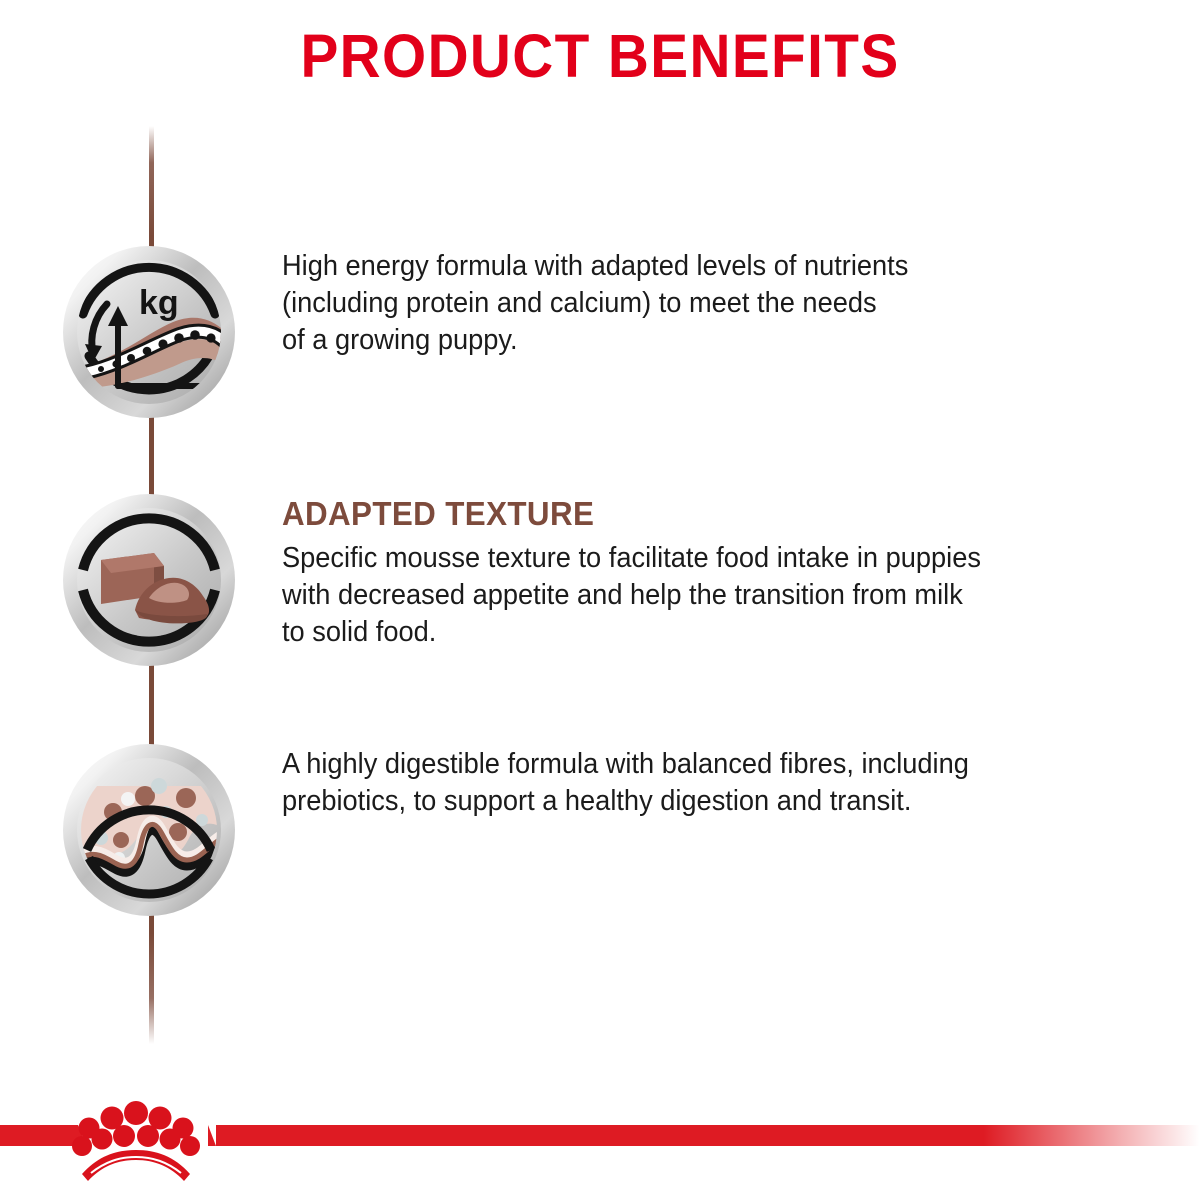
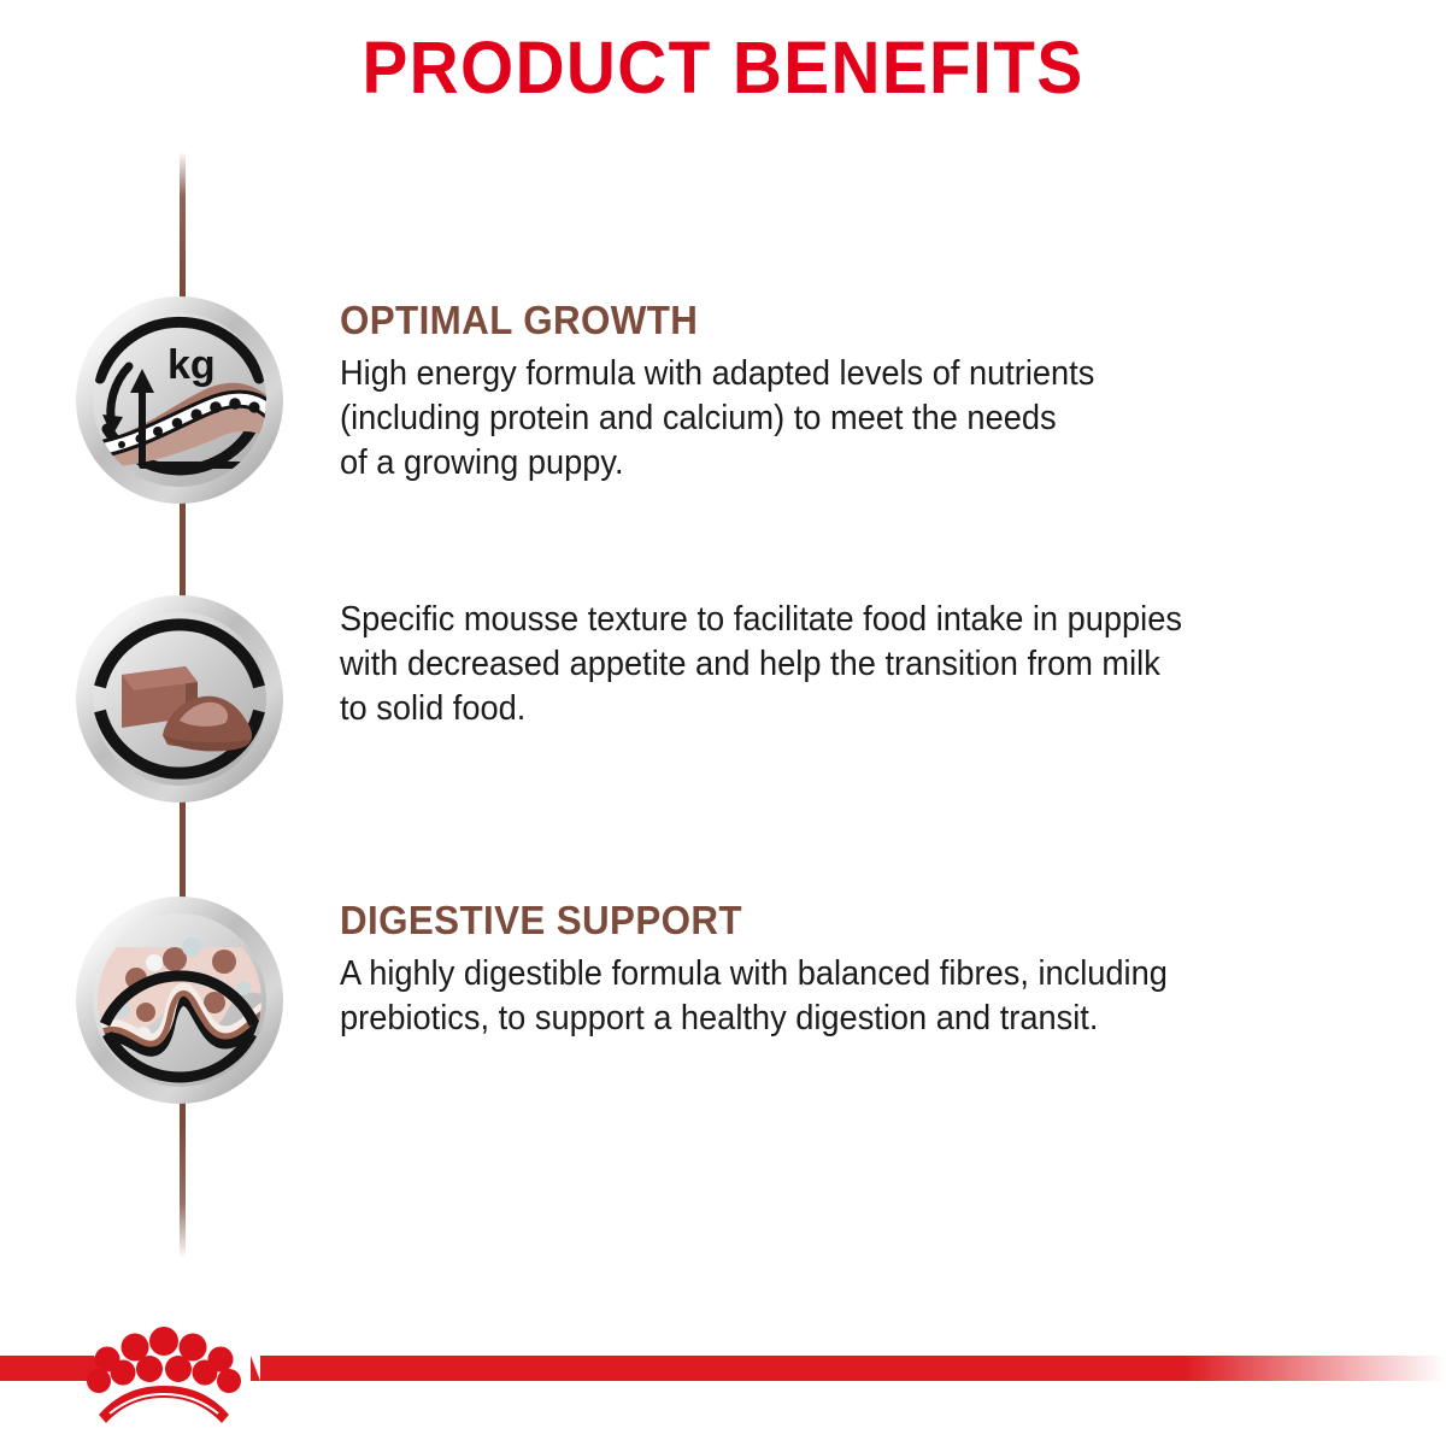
  PRODUCT BENEFITS
  kg
+ OPTIMAL GROWTH
  High energy formula with adapted levels of nutrients
  (including protein and calcium) to meet the needs
  of a growing puppy.
- ADAPTED TEXTURE
  Specific mousse texture to facilitate food intake in puppies
  with decreased appetite and help the transition from milk
  to solid food.
+ DIGESTIVE SUPPORT
  A highly digestible formula with balanced fibres, including
  prebiotics, to support a healthy digestion and transit.
